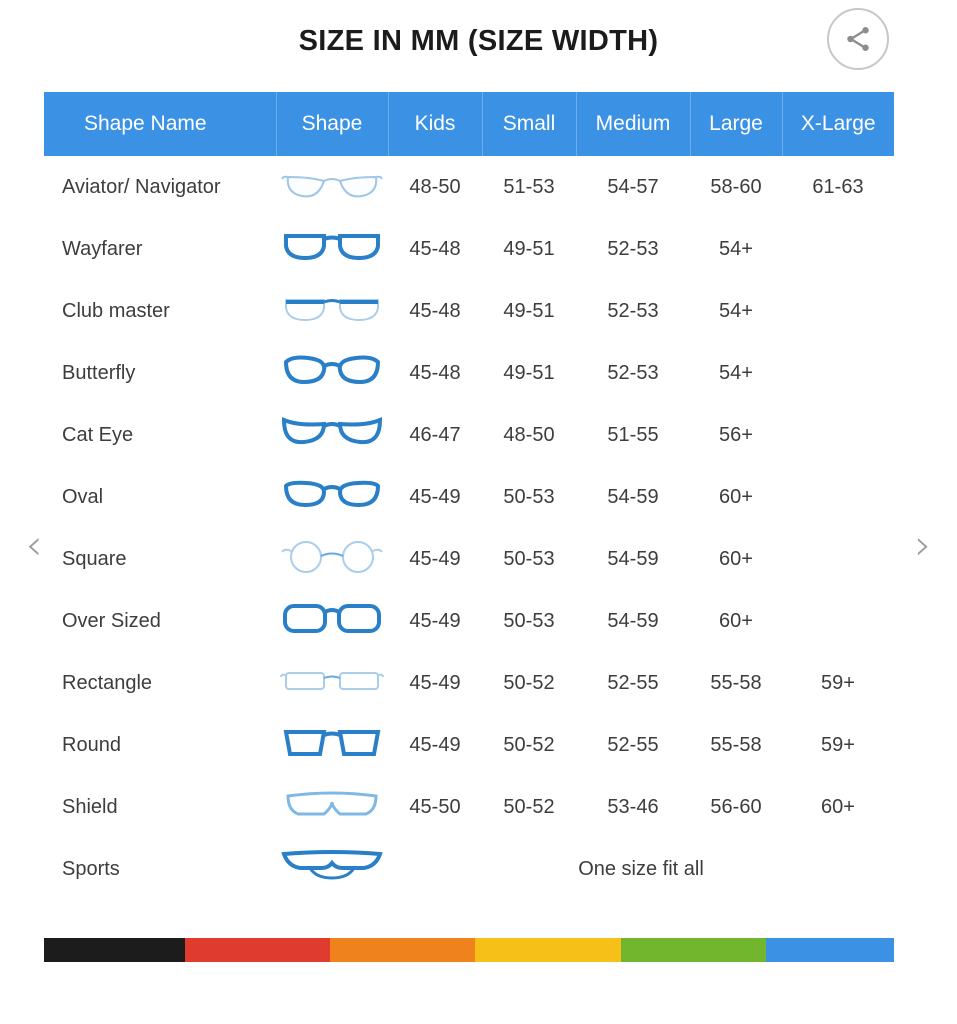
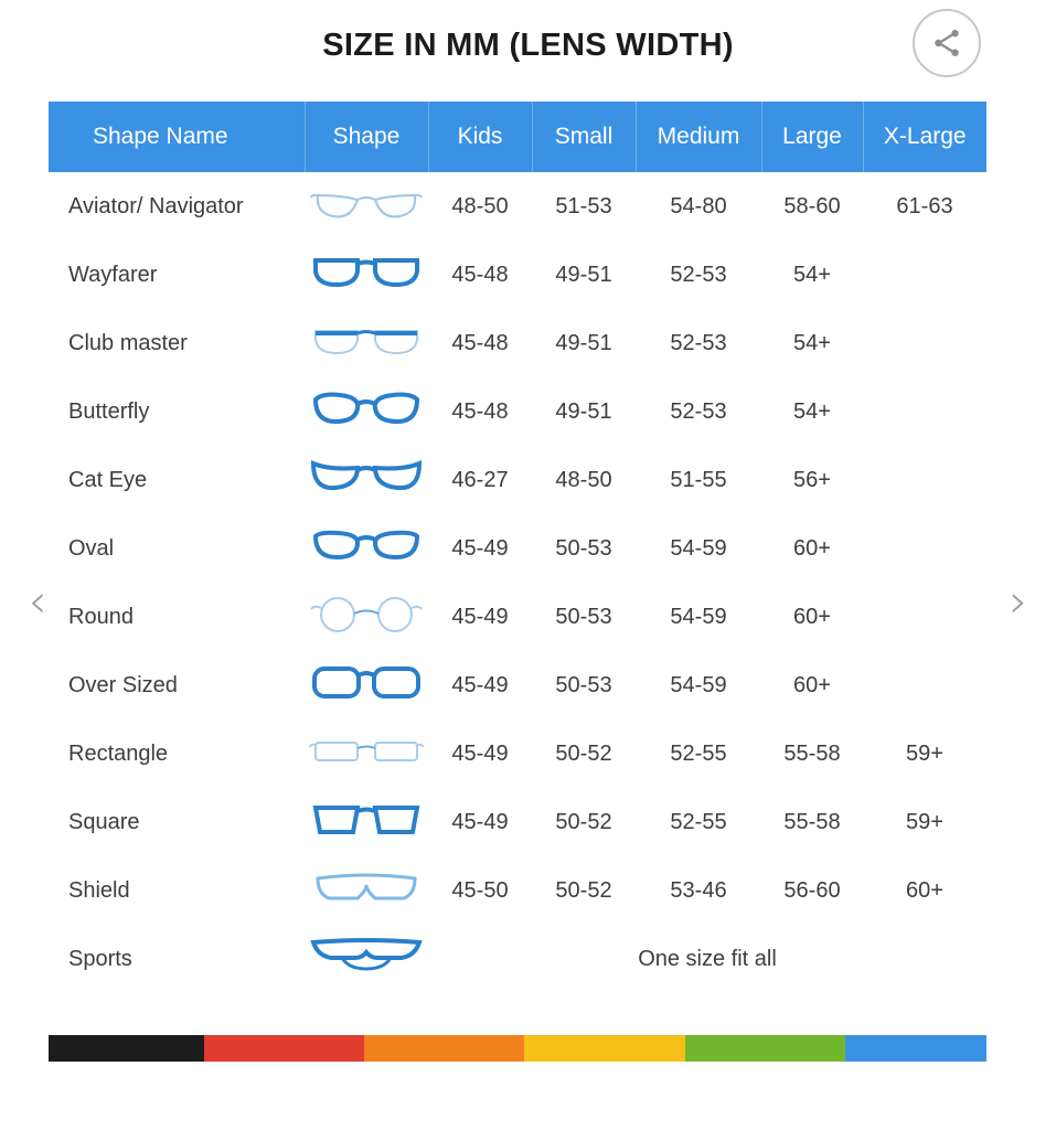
- SIZE IN MM (SIZE WIDTH)
+ SIZE IN MM (LENS WIDTH)
  ‹
  ›
  Shape Name	Shape	Kids	Small	Medium	Large	X-Large
- Aviator/ Navigator		48-50	51-53	54-57	58-60	61-63
+ Aviator/ Navigator		48-50	51-53	54-80	58-60	61-63
  Wayfarer		45-48	49-51	52-53	54+
  Club master		45-48	49-51	52-53	54+
  Butterfly		45-48	49-51	52-53	54+
- Cat Eye		46-47	48-50	51-55	56+
+ Cat Eye		46-27	48-50	51-55	56+
  Oval		45-49	50-53	54-59	60+
- Square		45-49	50-53	54-59	60+
+ Round		45-49	50-53	54-59	60+
  Over Sized		45-49	50-53	54-59	60+
  Rectangle		45-49	50-52	52-55	55-58	59+
- Round		45-49	50-52	52-55	55-58	59+
+ Square		45-49	50-52	52-55	55-58	59+
  Shield		45-50	50-52	53-46	56-60	60+
  Sports		One size fit all
